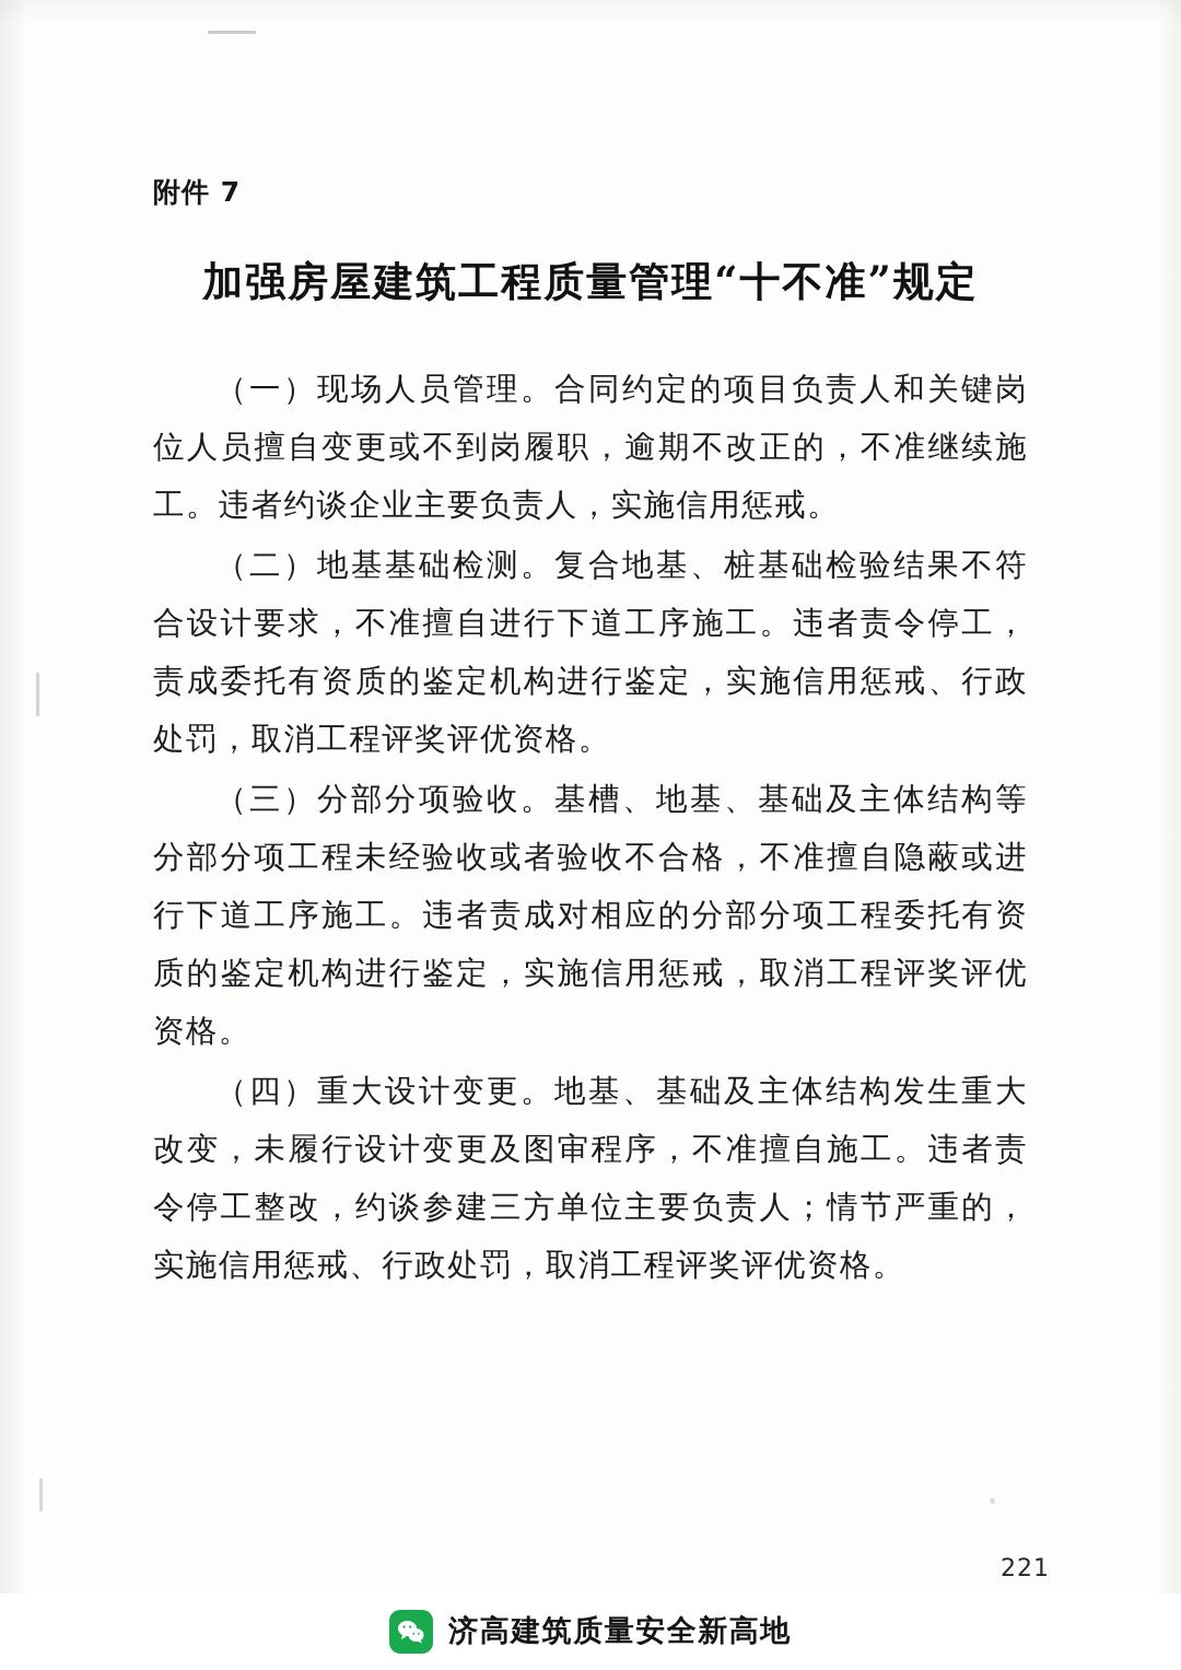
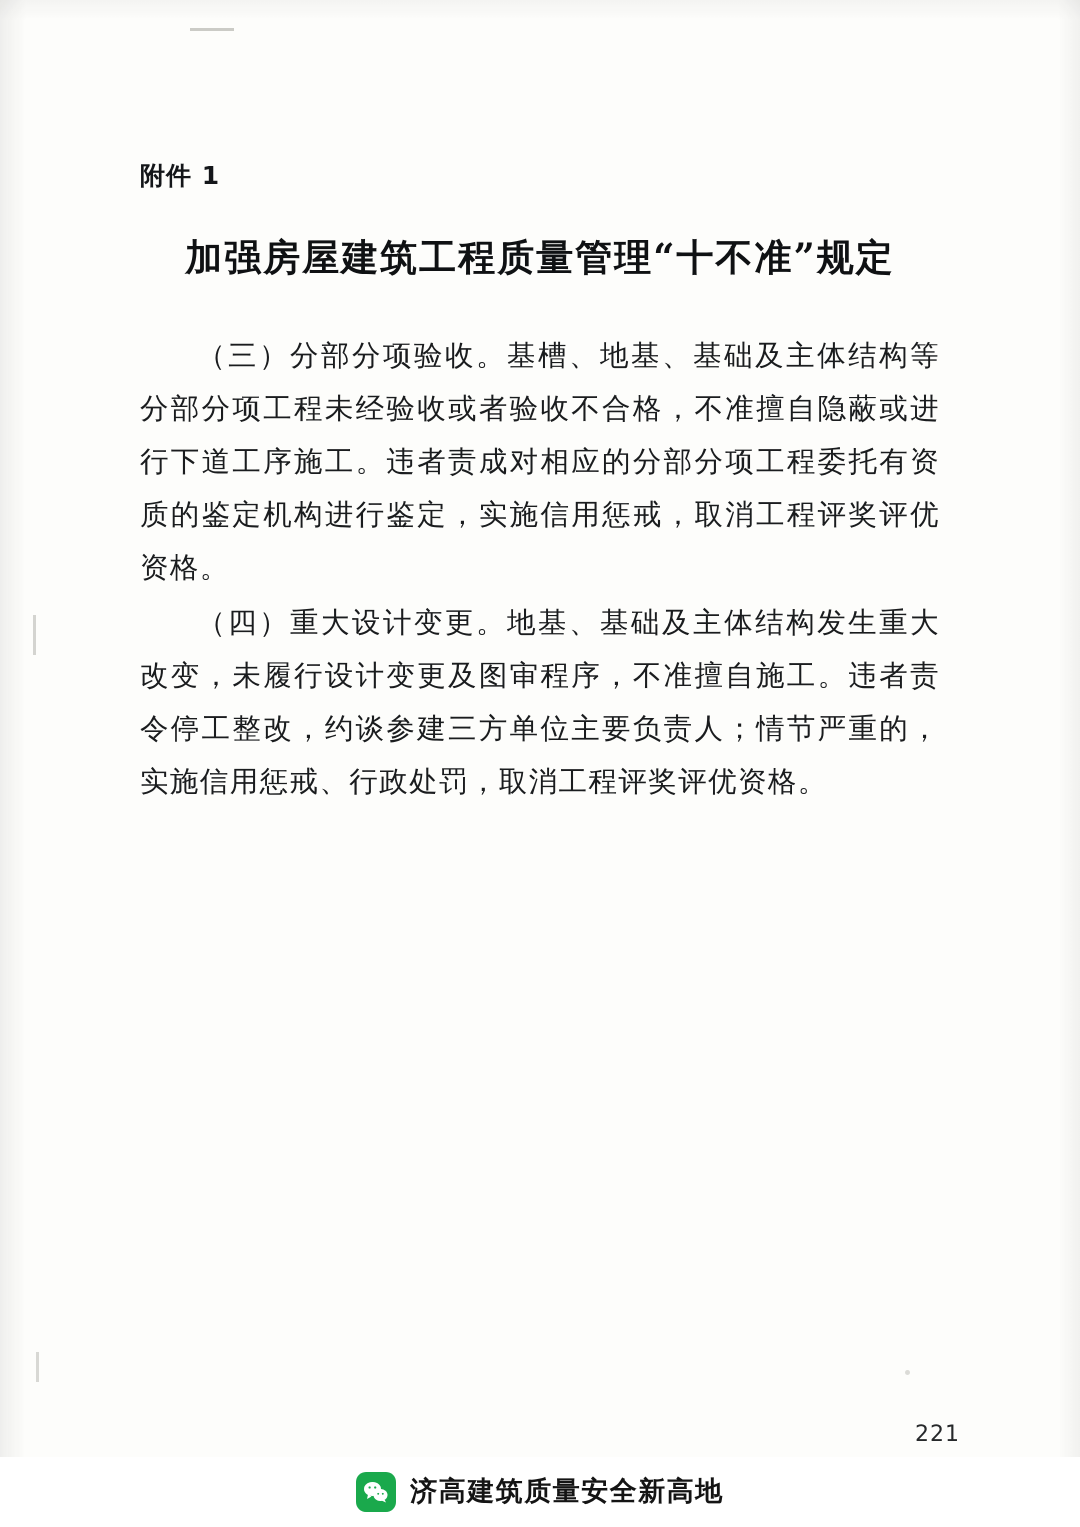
- 附件 7
+ 附件 1
  加强房屋建筑工程质量管理“十不准”规定
- （一）现场人员管理。合同约定的项目负责人和关键岗位人员擅自变更或不到岗履职，逾期不改正的，不准继续施工。违者约谈企业主要负责人，实施信用惩戒。
- （二）地基基础检测。复合地基、桩基础检验结果不符合设计要求，不准擅自进行下道工序施工。违者责令停工，责成委托有资质的鉴定机构进行鉴定，实施信用惩戒、行政处罚，取消工程评奖评优资格。
  （三）分部分项验收。基槽、地基、基础及主体结构等分部分项工程未经验收或者验收不合格，不准擅自隐蔽或进行下道工序施工。违者责成对相应的分部分项工程委托有资质的鉴定机构进行鉴定，实施信用惩戒，取消工程评奖评优资格。
  （四）重大设计变更。地基、基础及主体结构发生重大改变，未履行设计变更及图审程序，不准擅自施工。违者责令停工整改，约谈参建三方单位主要负责人；情节严重的，实施信用惩戒、行政处罚，取消工程评奖评优资格。
  221
  济高建筑质量安全新高地
